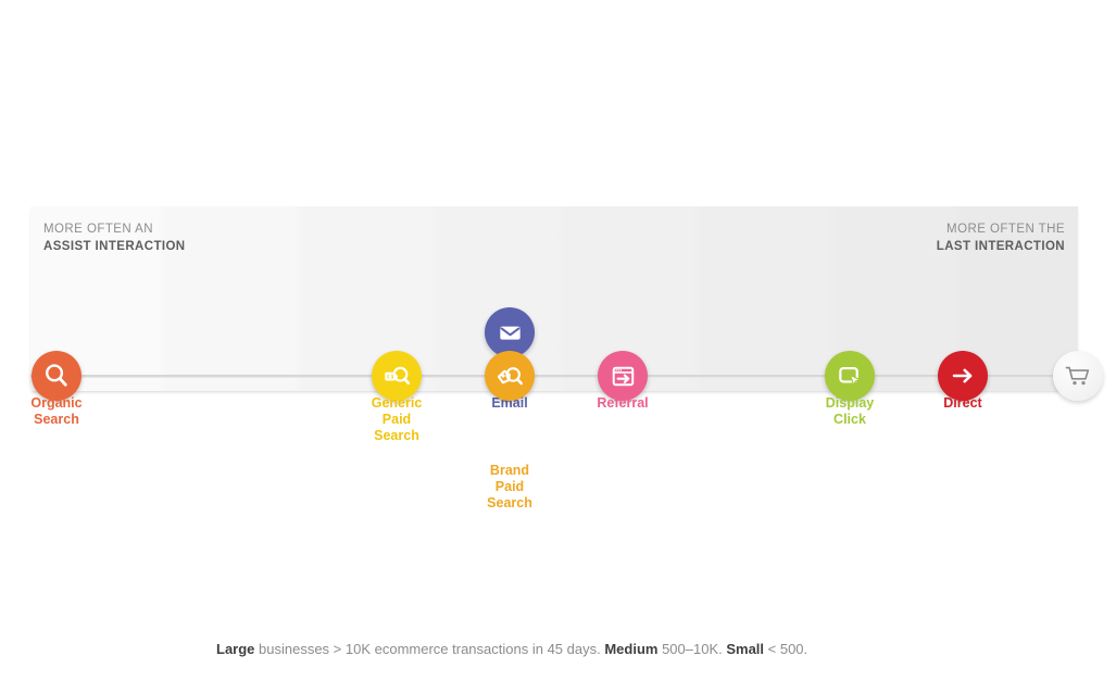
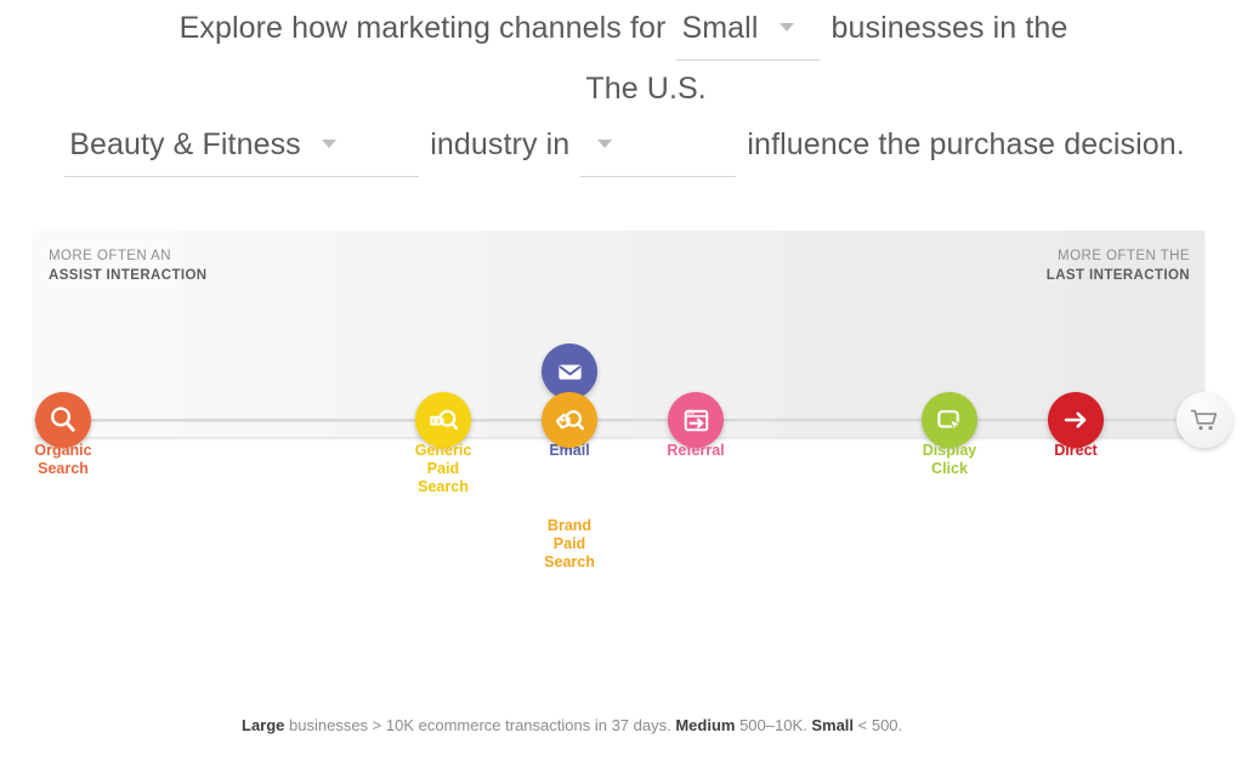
+ Explore how marketing channels for Small businesses in the Beauty & Fitness industry in The U.S. influence the purchase decision.
  MORE OFTEN AN
  ASSIST INTERACTION
  MORE OFTEN THE
  LAST INTERACTION
  Organic
  Search
  Generic
  Paid
  Search
  Email
  Brand
  Paid
  Search
  Referral
  Display
  Click
  Direct
- Large businesses > 10K ecommerce transactions in 45 days. Medium 500–10K. Small < 500.
+ Large businesses > 10K ecommerce transactions in 37 days. Medium 500–10K. Small < 500.
